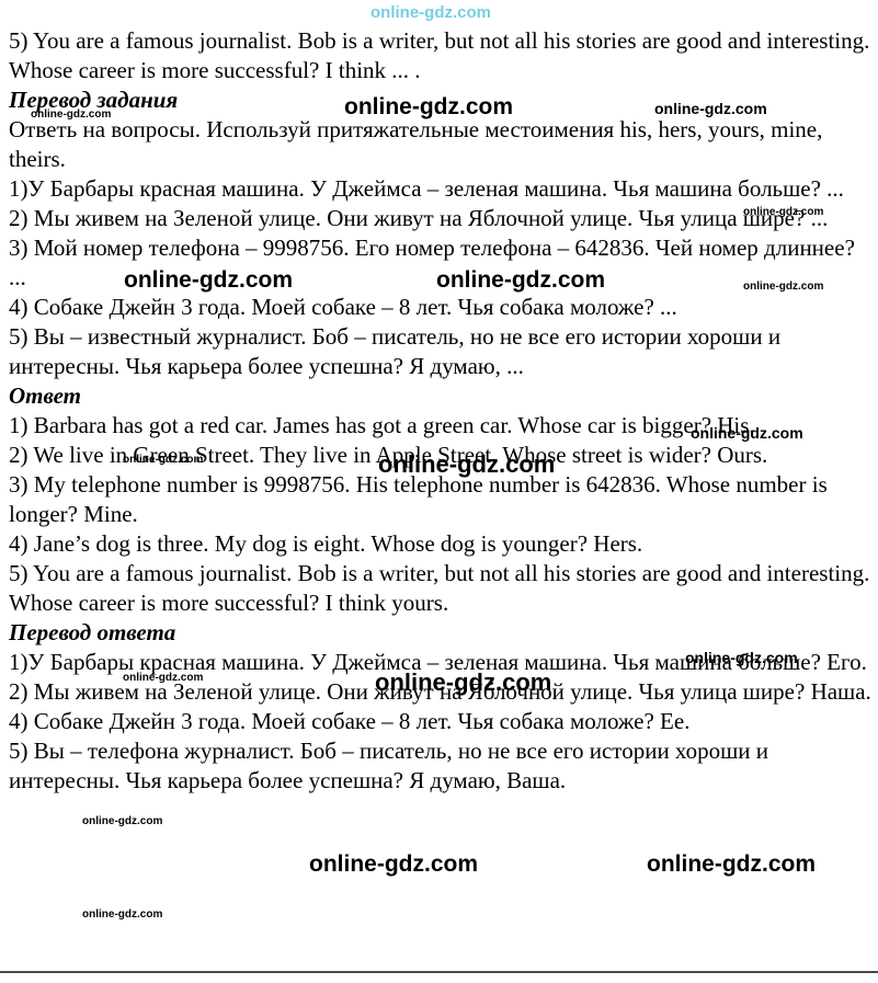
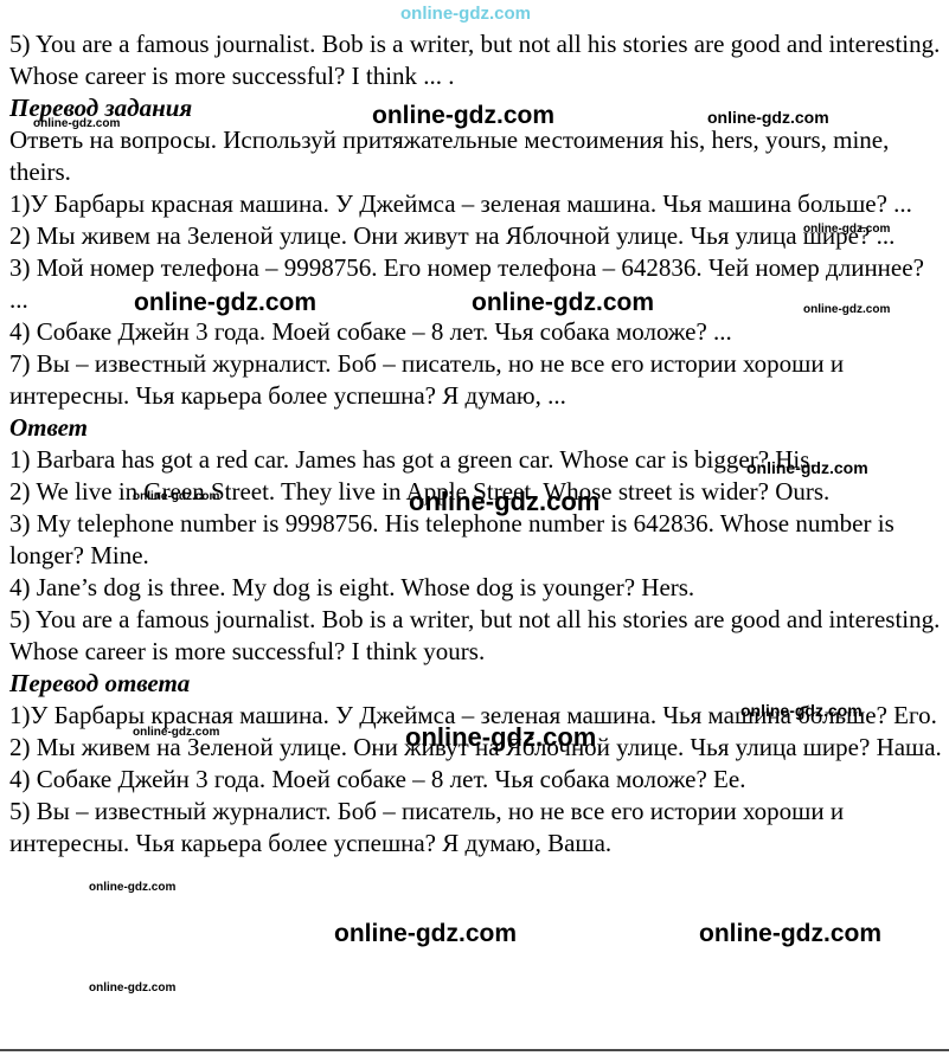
  5) You are a famous journalist. Bob is a writer, but not all his stories are good and interesting. Whose career is more successful? I think ... .
  Перевод задания
  Ответь на вопросы. Используй притяжательные местоимения his, hers, yours, mine, theirs.
  1)У Барбары красная машина. У Джеймса – зеленая машина. Чья машина больше? ...
  2) Мы живем на Зеленой улице. Они живут на Яблочной улице. Чья улица шире? ...
  3) Мой номер телефона – 9998756. Его номер телефона – 642836. Чей номер длиннее? ...
  4) Собаке Джейн 3 года. Моей собаке – 8 лет. Чья собака моложе? ...
- 5) Вы – известный журналист. Боб – писатель, но не все его истории хороши и интересны. Чья карьера более успешна? Я думаю, ...
+ 7) Вы – известный журналист. Боб – писатель, но не все его истории хороши и интересны. Чья карьера более успешна? Я думаю, ...
  Ответ
  1) Barbara has got a red car. James has got a green car. Whose car is bigger? His.
  2) We live in Green Street. They live in Apple Street. Whose street is wider? Ours.
  3) My telephone number is 9998756. His telephone number is 642836. Whose number is longer? Mine.
  4) Jane’s dog is three. My dog is eight. Whose dog is younger? Hers.
  5) You are a famous journalist. Bob is a writer, but not all his stories are good and interesting. Whose career is more successful? I think yours.
  Перевод ответа
  1)У Барбары красная машина. У Джеймса – зеленая машина. Чья машина больше? Его.
  2) Мы живем на Зеленой улице. Они живут на Яблочной улице. Чья улица шире? Наша.
  4) Собаке Джейн 3 года. Моей собаке – 8 лет. Чья собака моложе? Ее.
- 5) Вы – телефона журналист. Боб – писатель, но не все его истории хороши и интересны. Чья карьера более успешна? Я думаю, Ваша.
+ 5) Вы – известный журналист. Боб – писатель, но не все его истории хороши и интересны. Чья карьера более успешна? Я думаю, Ваша.
  online-gdz.com
  online-gdz.com
  online-gdz.com
  online-gdz.com
  online-gdz.com
  online-gdz.com
  online-gdz.com
  online-gdz.com
  online-gdz.com
  online-gdz.com
  online-gdz.com
  online-gdz.com
  online-gdz.com
  online-gdz.com
  online-gdz.com
  online-gdz.com
  online-gdz.com
  online-gdz.com
